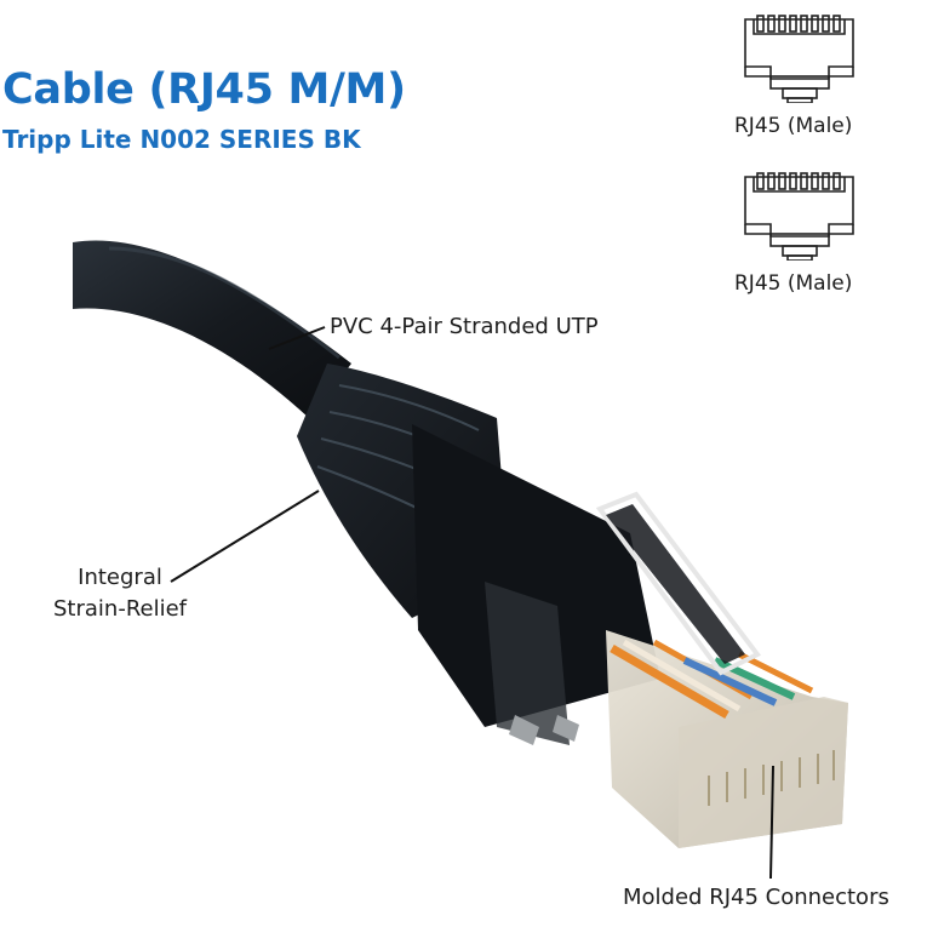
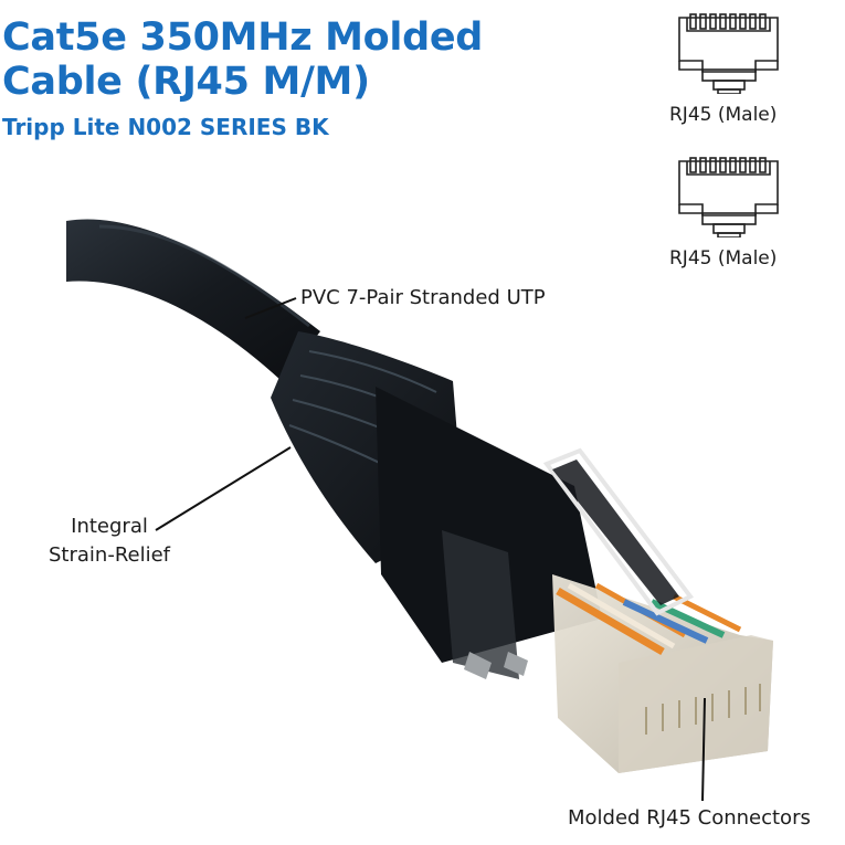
+ Cat5e 350MHz Molded
  Cable (RJ45 M/M)
  Tripp Lite N002 SERIES BK
  RJ45 (Male)
  RJ45 (Male)
- PVC 4-Pair Stranded UTP
+ PVC 7-Pair Stranded UTP
  Integral
  Strain-Relief
  Molded RJ45 Connectors
